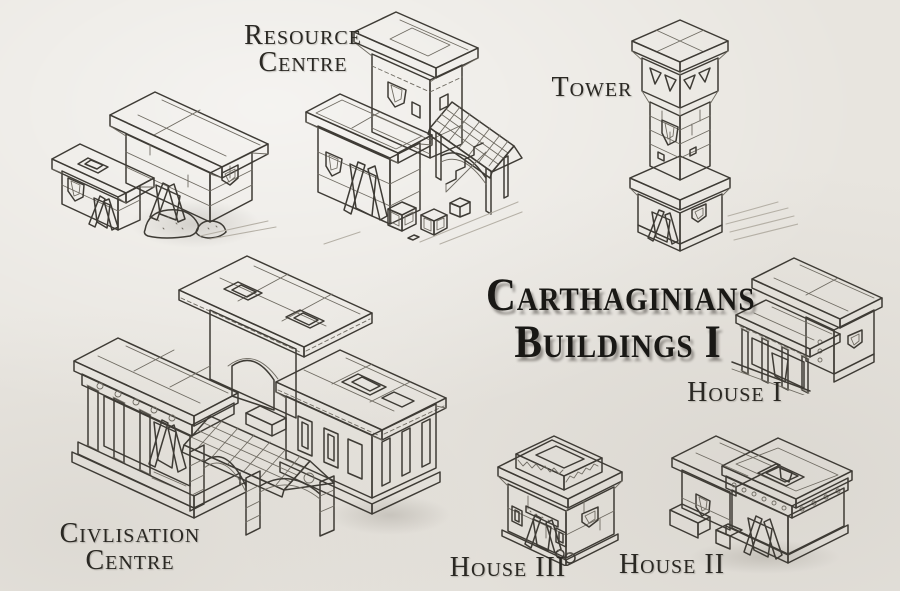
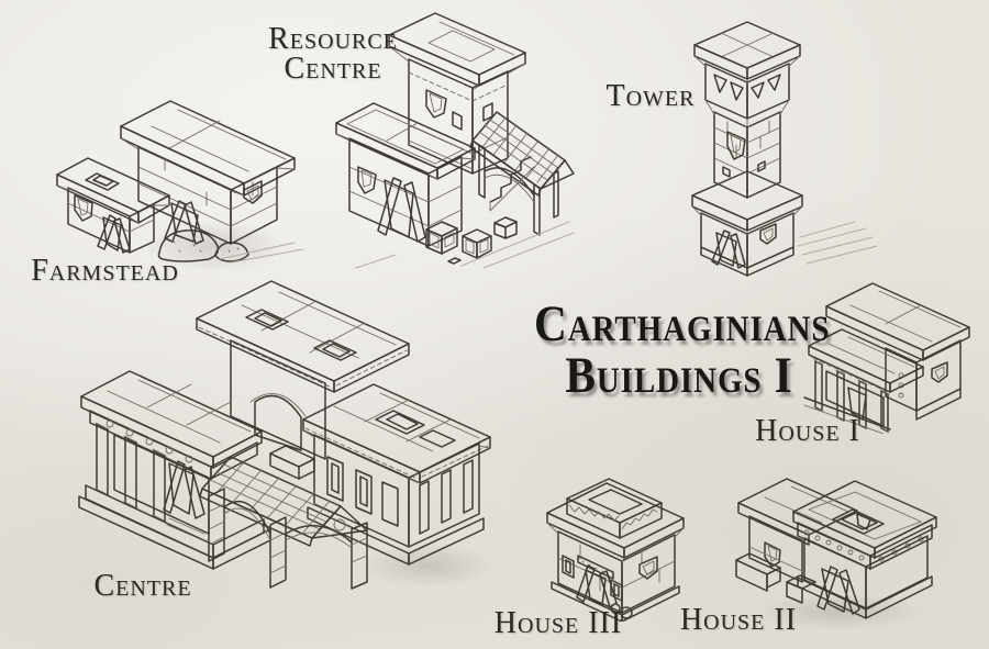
+ Farmstead
  Resource
  Centre
  Tower
- Civlisation
  Centre
  House I
  House II
  House III
  Carthaginians
  Buildings I
